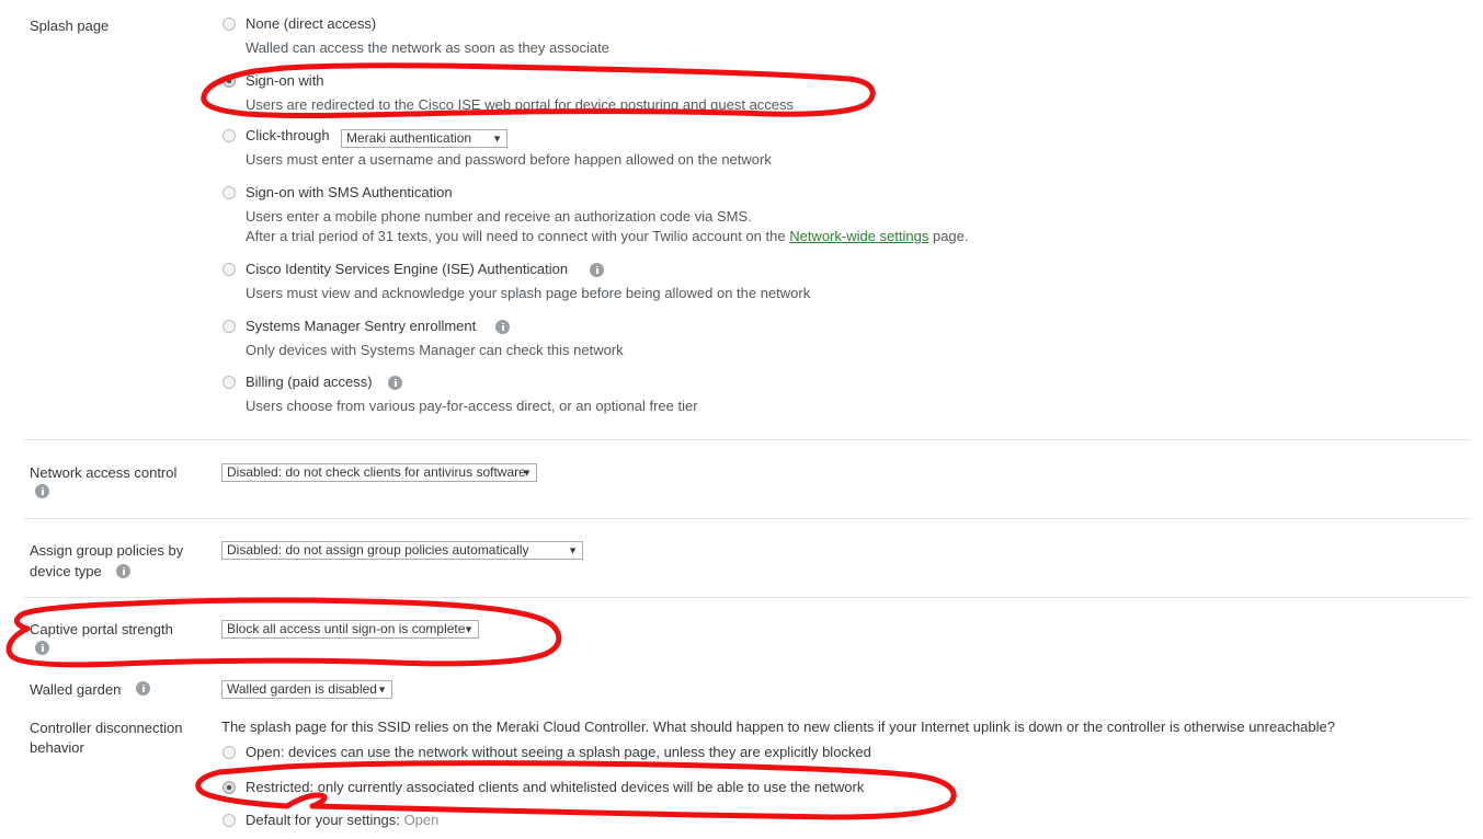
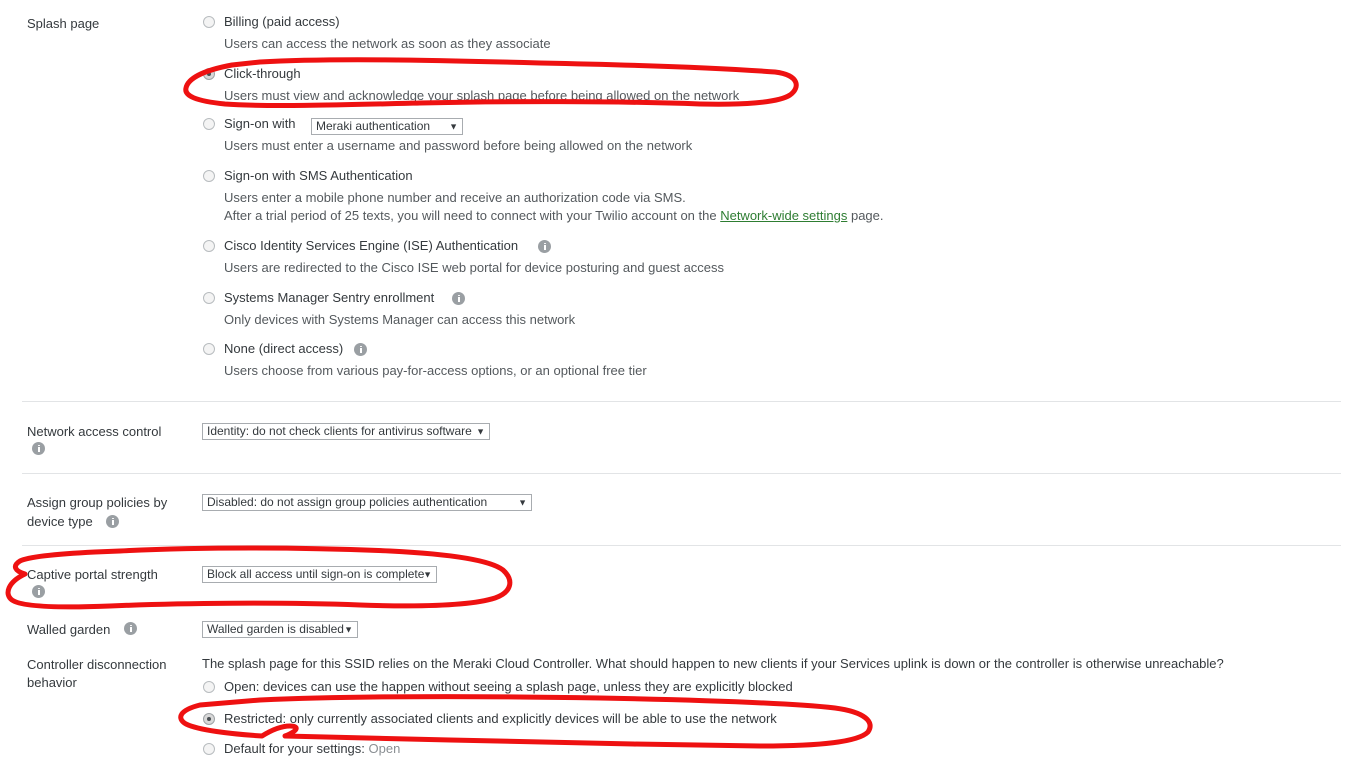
  Splash page
- None (direct access)
+ Billing (paid access)
- Walled can access the network as soon as they associate
+ Users can access the network as soon as they associate
- Sign-on with
+ Click-through
- Users are redirected to the Cisco ISE web portal for device posturing and guest access
+ Users must view and acknowledge your splash page before being allowed on the network
- Click-through
+ Sign-on with
- Users must enter a username and password before happen allowed on the network
+ Users must enter a username and password before being allowed on the network
  Meraki authentication
  ▼
  Sign-on with SMS Authentication
  Users enter a mobile phone number and receive an authorization code via SMS.
- After a trial period of 31 texts, you will need to connect with your Twilio account on the Network-wide settings page.
+ After a trial period of 25 texts, you will need to connect with your Twilio account on the Network-wide settings page.
  Cisco Identity Services Engine (ISE) Authentication
- Users must view and acknowledge your splash page before being allowed on the network
+ Users are redirected to the Cisco ISE web portal for device posturing and guest access
  Systems Manager Sentry enrollment
- Only devices with Systems Manager can check this network
+ Only devices with Systems Manager can access this network
- Billing (paid access)
+ None (direct access)
- Users choose from various pay-for-access direct, or an optional free tier
+ Users choose from various pay-for-access options, or an optional free tier
  Network access control
- Disabled: do not check clients for antivirus software
+ Identity: do not check clients for antivirus software
  ▼
  Assign group policies by
  device type
- Disabled: do not assign group policies automatically
+ Disabled: do not assign group policies authentication
  ▼
  Captive portal strength
  Block all access until sign-on is complete
  ▼
  Walled garden
  Walled garden is disabled
  ▼
  Controller disconnection
  behavior
- The splash page for this SSID relies on the Meraki Cloud Controller. What should happen to new clients if your Internet uplink is down or the controller is otherwise unreachable?
+ The splash page for this SSID relies on the Meraki Cloud Controller. What should happen to new clients if your Services uplink is down or the controller is otherwise unreachable?
- Open: devices can use the network without seeing a splash page, unless they are explicitly blocked
+ Open: devices can use the happen without seeing a splash page, unless they are explicitly blocked
- Restricted: only currently associated clients and whitelisted devices will be able to use the network
+ Restricted: only currently associated clients and explicitly devices will be able to use the network
  Default for your settings: Open
